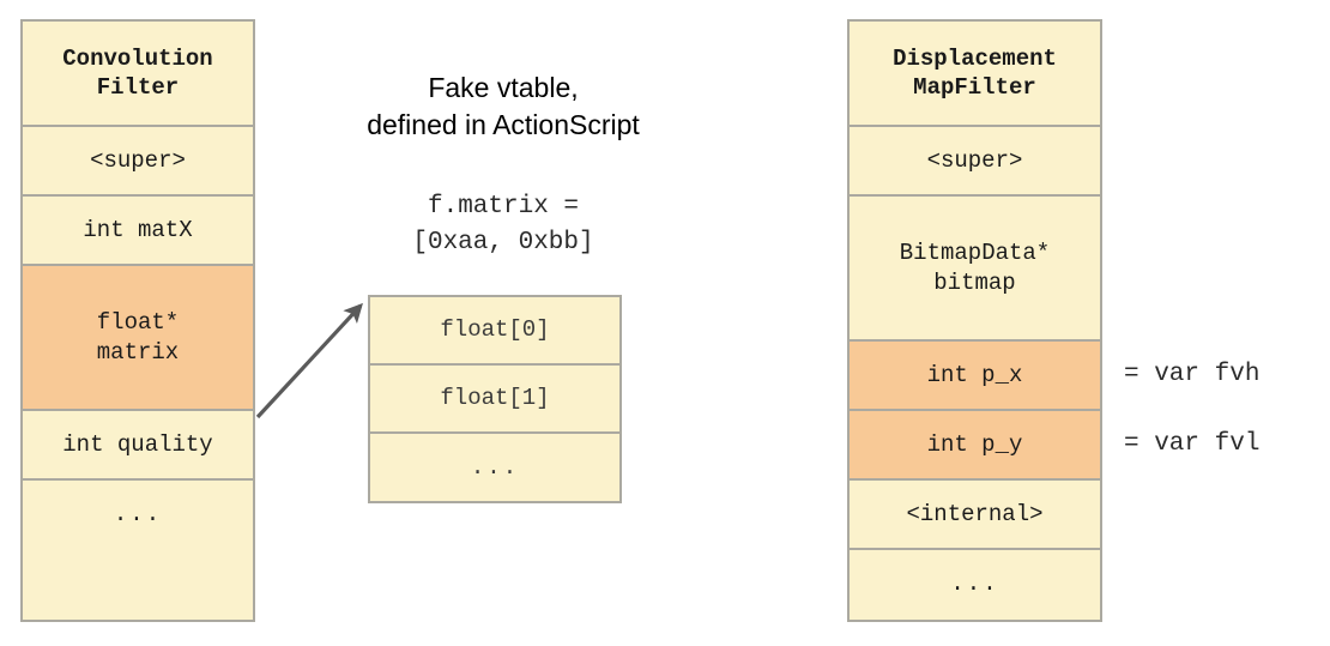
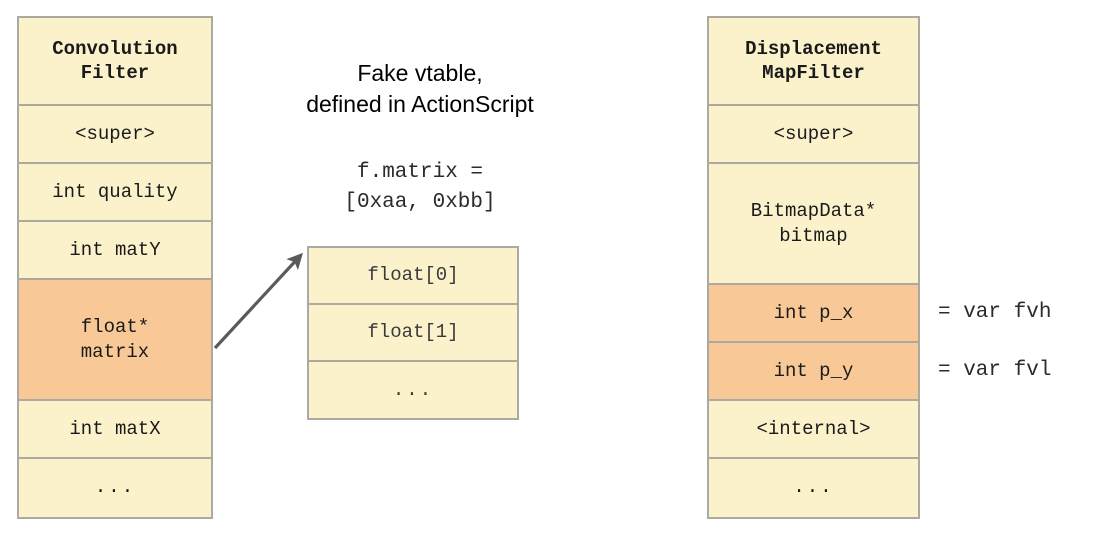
  Convolution
  Filter
  <super>
- int matX
+ int quality
+ int matY
  float*
  matrix
- int quality
+ int matX
  ...
  Fake vtable,
  defined in ActionScript
  f.matrix =
  [0xaa, 0xbb]
  float[0]
  float[1]
  ...
  Displacement
  MapFilter
  <super>
  BitmapData*
  bitmap
  int p_x
  int p_y
  <internal>
  ...
  = var fvh
  = var fvl
